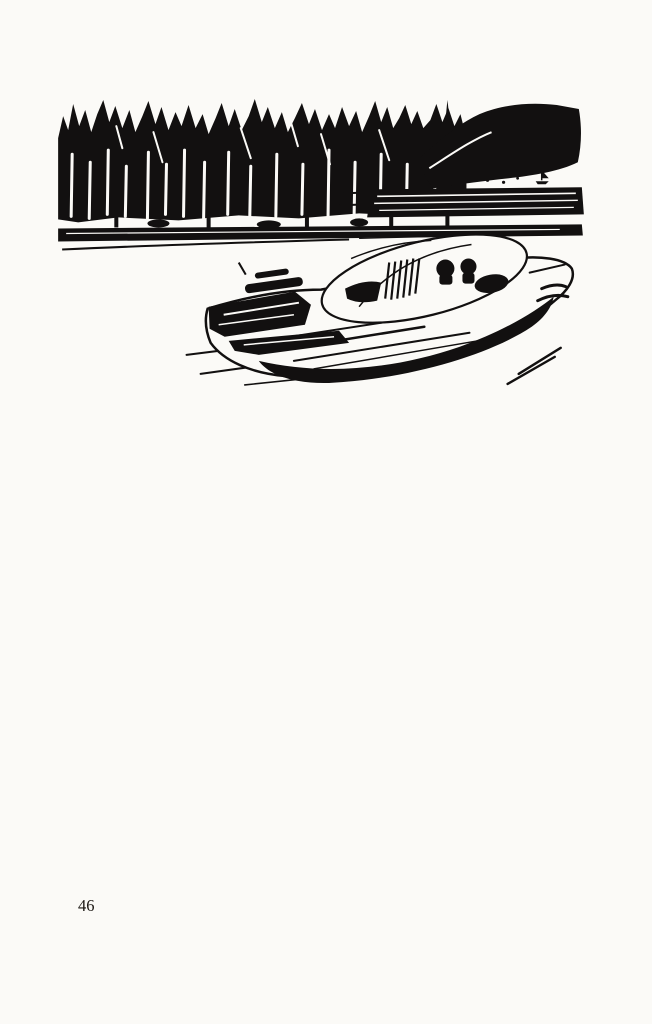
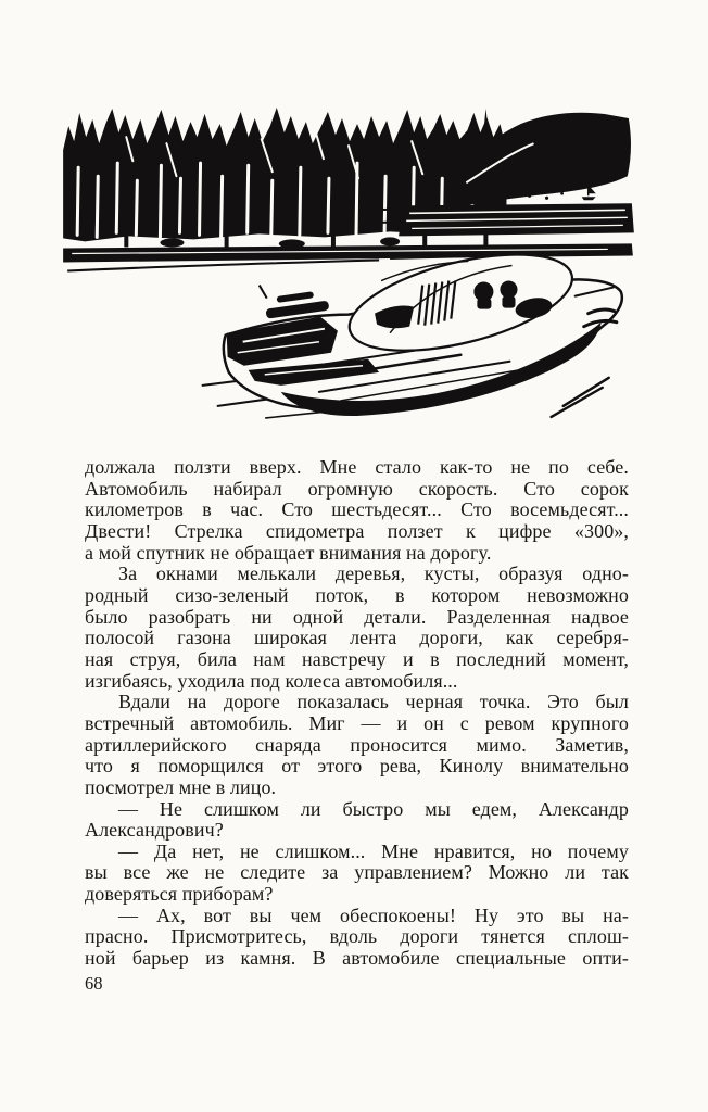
+ должала ползти вверх. Мне стало как-то не по себе.
+ Автомобиль набирал огромную скорость. Сто сорок
+ километров в час. Сто шестьдесят... Сто восемьдесят...
+ Двести! Стрелка спидометра ползет к цифре «300»,
+ а мой спутник не обращает внимания на дорогу.
+ За окнами мелькали деревья, кусты, образуя одно-
+ родный сизо-зеленый поток, в котором невозможно
+ было разобрать ни одной детали. Разделенная надвое
+ полосой газона широкая лента дороги, как серебря-
+ ная струя, била нам навстречу и в последний момент,
+ изгибаясь, уходила под колеса автомобиля...
+ Вдали на дороге показалась черная точка. Это был
+ встречный автомобиль. Миг — и он с ревом крупного
+ артиллерийского снаряда проносится мимо. Заметив,
+ что я поморщился от этого рева, Кинолу внимательно
+ посмотрел мне в лицо.
+ — Не слишком ли быстро мы едем, Александр
+ Александрович?
+ — Да нет, не слишком... Мне нравится, но почему
+ вы все же не следите за управлением? Можно ли так
+ доверяться приборам?
+ — Ах, вот вы чем обеспокоены! Ну это вы на-
+ прасно. Присмотритесь, вдоль дороги тянется сплош-
+ ной барьер из камня. В автомобиле специальные опти-
- 46
+ 68
